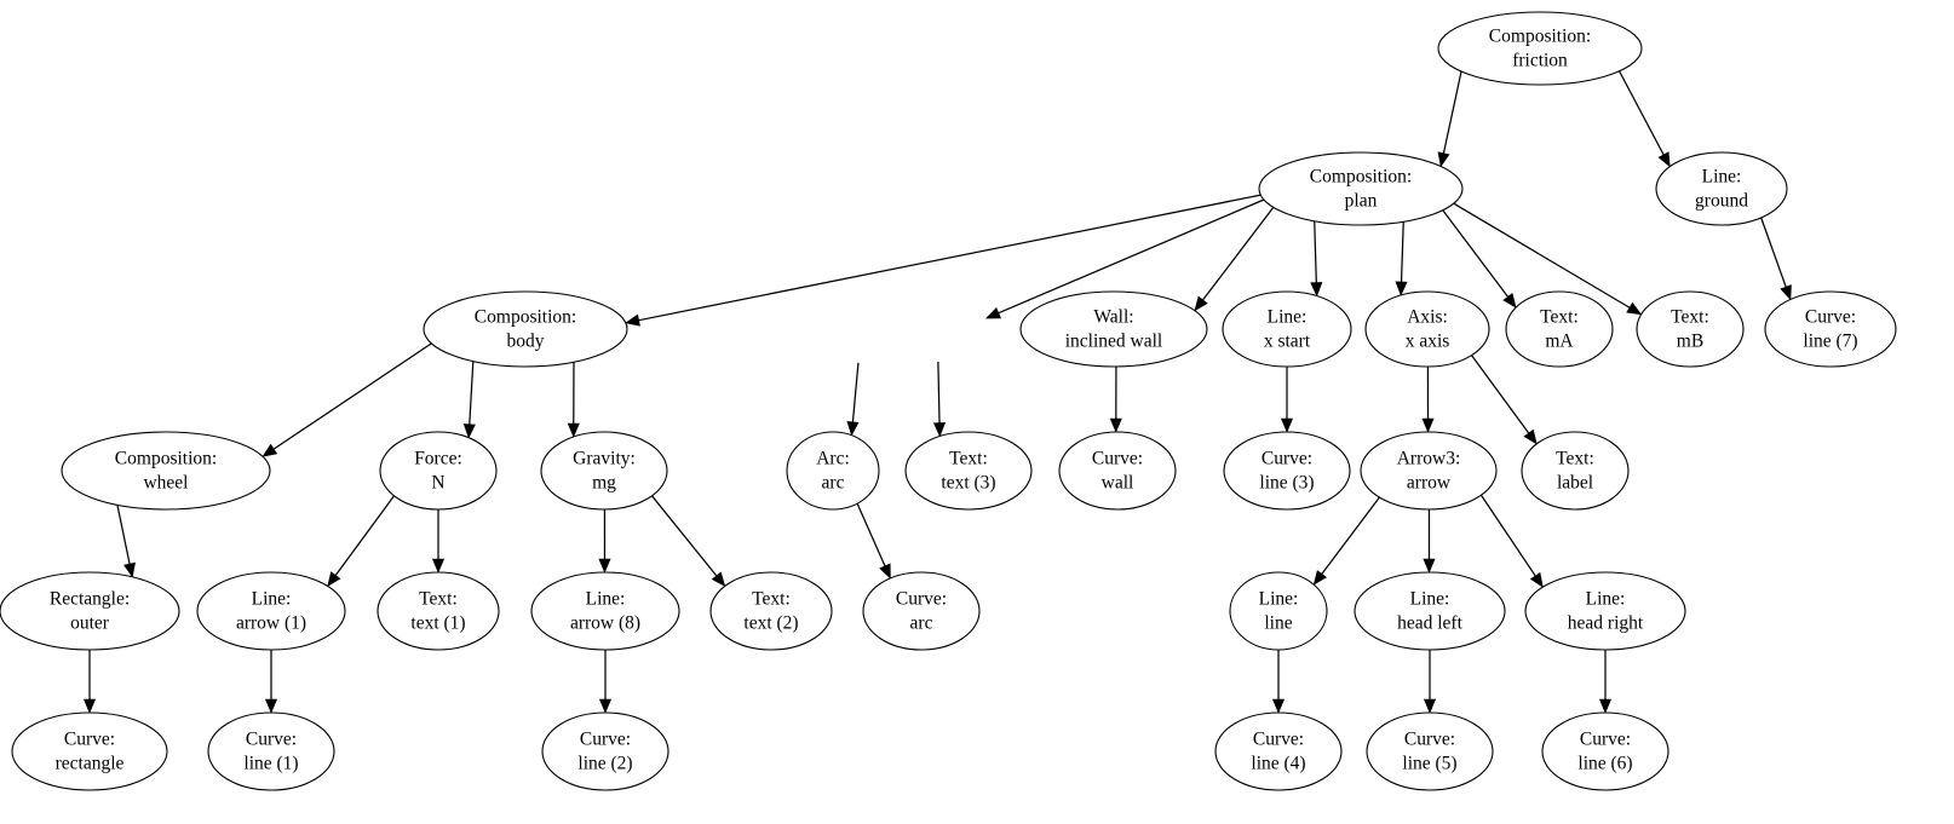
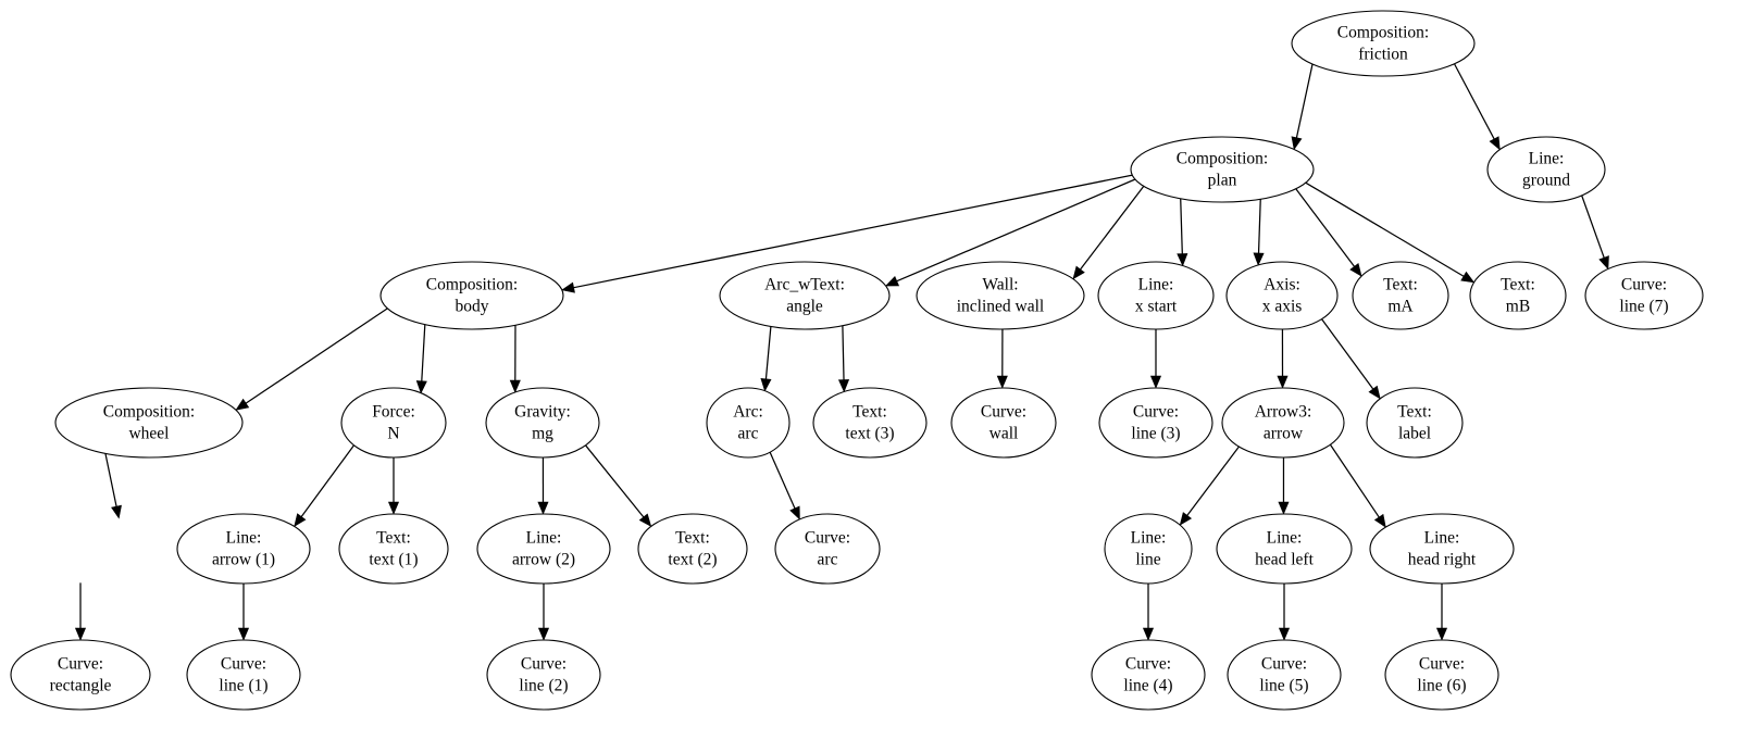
  Composition:
  friction
  Composition:
  plan
  Line:
  ground
  Composition:
  body
+ Arc_wText:
+ angle
  Wall:
  inclined wall
  Line:
  x start
  Axis:
  x axis
  Text:
  mA
  Text:
  mB
  Curve:
  line (7)
  Composition:
  wheel
  Force:
  N
  Gravity:
  mg
  Arc:
  arc
  Text:
  text (3)
  Curve:
  wall
  Curve:
  line (3)
  Arrow3:
  arrow
  Text:
  label
- Rectangle:
- outer
  Line:
  arrow (1)
  Text:
  text (1)
  Line:
- arrow (8)
+ arrow (2)
  Text:
  text (2)
  Curve:
  arc
  Line:
  line
  Line:
  head left
  Line:
  head right
  Curve:
  rectangle
  Curve:
  line (1)
  Curve:
  line (2)
  Curve:
  line (4)
  Curve:
  line (5)
  Curve:
  line (6)
